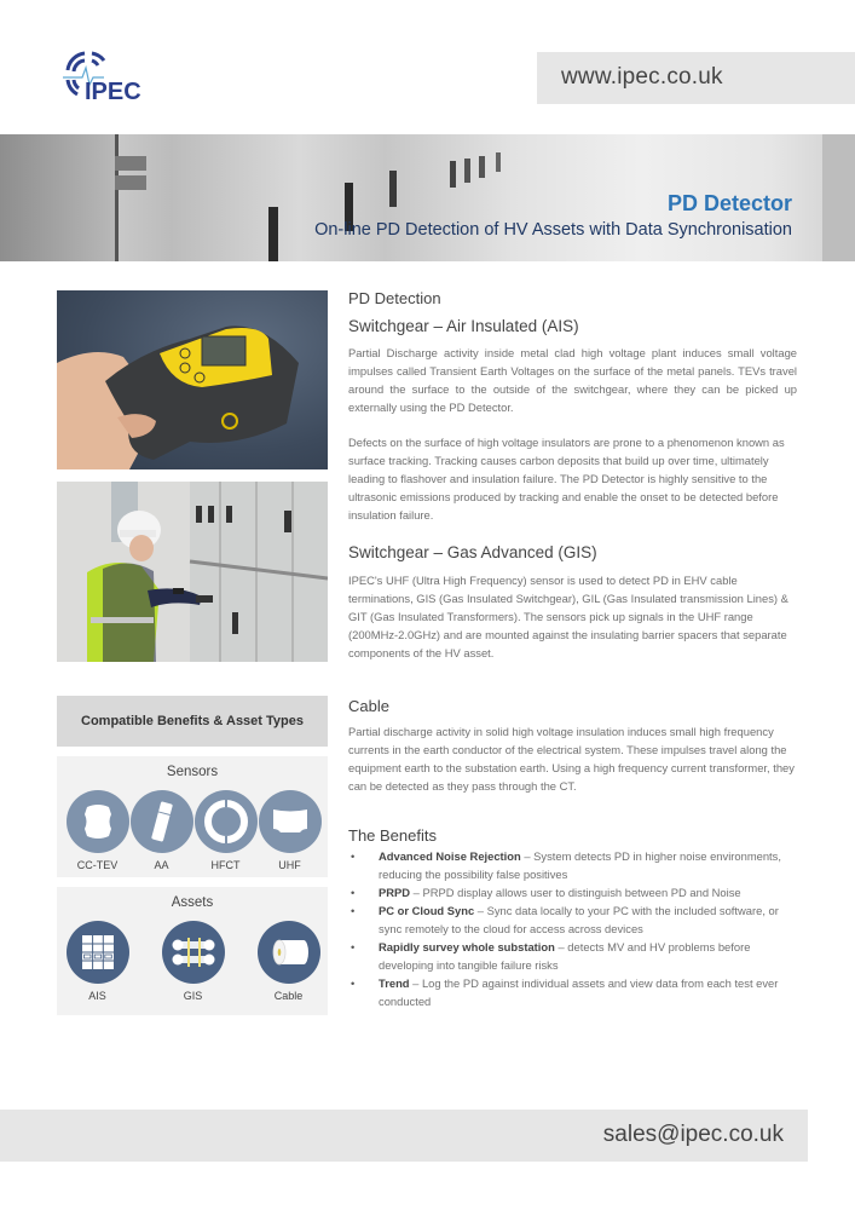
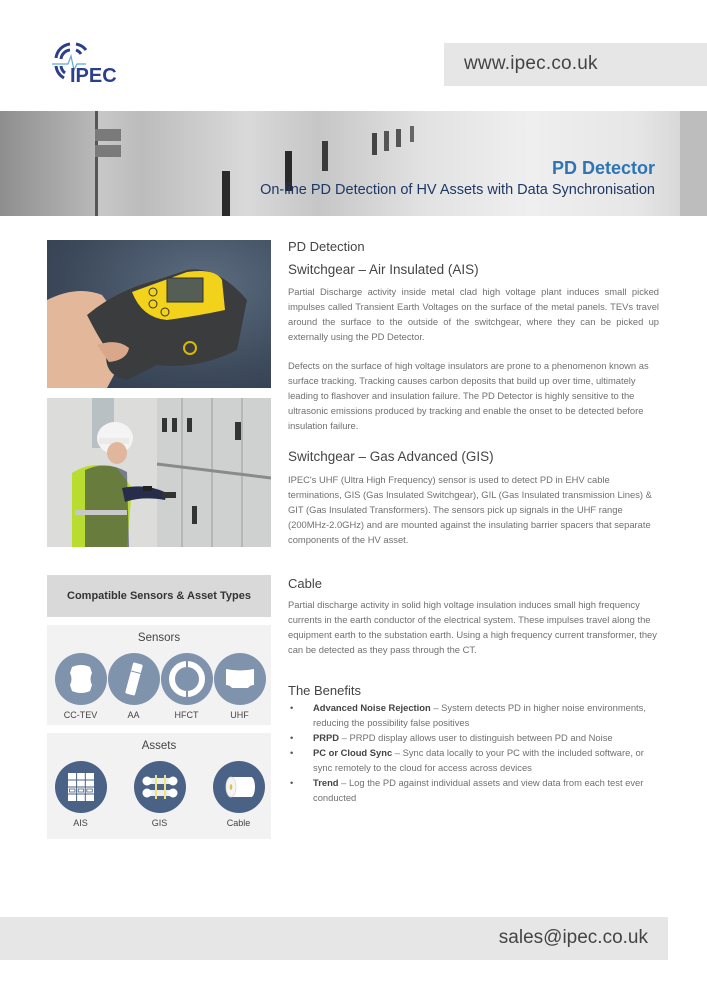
  IPEC
  www.ipec.co.uk
  PD Detector
  On-line PD Detection of HV Assets with Data Synchronisation
  PD Detection
  Switchgear – Air Insulated (AIS)
- Partial Discharge activity inside metal clad high voltage plant induces small voltage impulses called Transient Earth Voltages on the surface of the metal panels. TEVs travel around the surface to the outside of the switchgear, where they can be picked up externally using the PD Detector.
+ Partial Discharge activity inside metal clad high voltage plant induces small picked impulses called Transient Earth Voltages on the surface of the metal panels. TEVs travel around the surface to the outside of the switchgear, where they can be picked up externally using the PD Detector.
  Defects on the surface of high voltage insulators are prone to a phenomenon known as surface tracking. Tracking causes carbon deposits that build up over time, ultimately leading to flashover and insulation failure. The PD Detector is highly sensitive to the ultrasonic emissions produced by tracking and enable the onset to be detected before insulation failure.
  Switchgear – Gas Advanced (GIS)
  IPEC's UHF (Ultra High Frequency) sensor is used to detect PD in EHV cable terminations, GIS (Gas Insulated Switchgear), GIL (Gas Insulated transmission Lines) & GIT (Gas Insulated Transformers). The sensors pick up signals in the UHF range (200MHz-2.0GHz) and are mounted against the insulating barrier spacers that separate components of the HV asset.
  Cable
  Partial discharge activity in solid high voltage insulation induces small high frequency currents in the earth conductor of the electrical system. These impulses travel along the equipment earth to the substation earth. Using a high frequency current transformer, they can be detected as they pass through the CT.
  The Benefits
  Advanced Noise Rejection – System detects PD in higher noise environments, reducing the possibility false positives
  PRPD – PRPD display allows user to distinguish between PD and Noise
  PC or Cloud Sync – Sync data locally to your PC with the included software, or sync remotely to the cloud for access across devices
- Rapidly survey whole substation – detects MV and HV problems before developing into tangible failure risks
  Trend – Log the PD against individual assets and view data from each test ever conducted
- Compatible Benefits & Asset Types
+ Compatible Sensors & Asset Types
  Sensors
  CC-TEV
  AA
  HFCT
  UHF
  Assets
  AIS
  GIS
  Cable
  sales@ipec.co.uk
